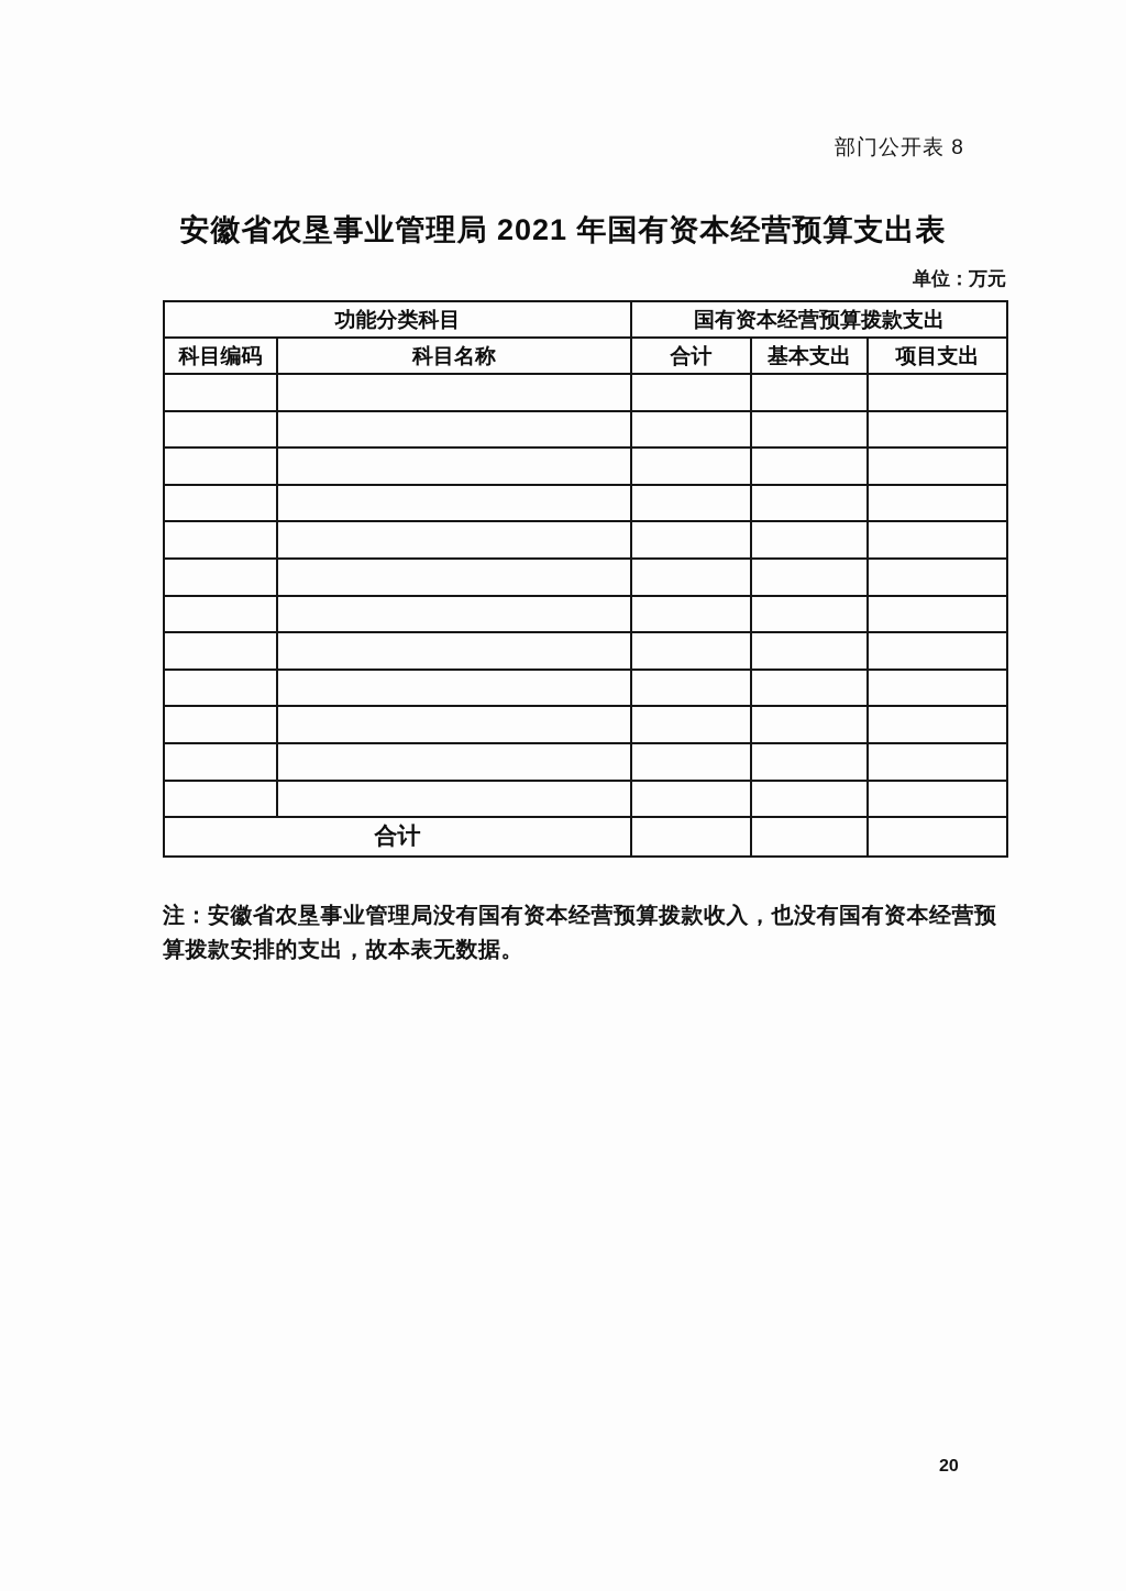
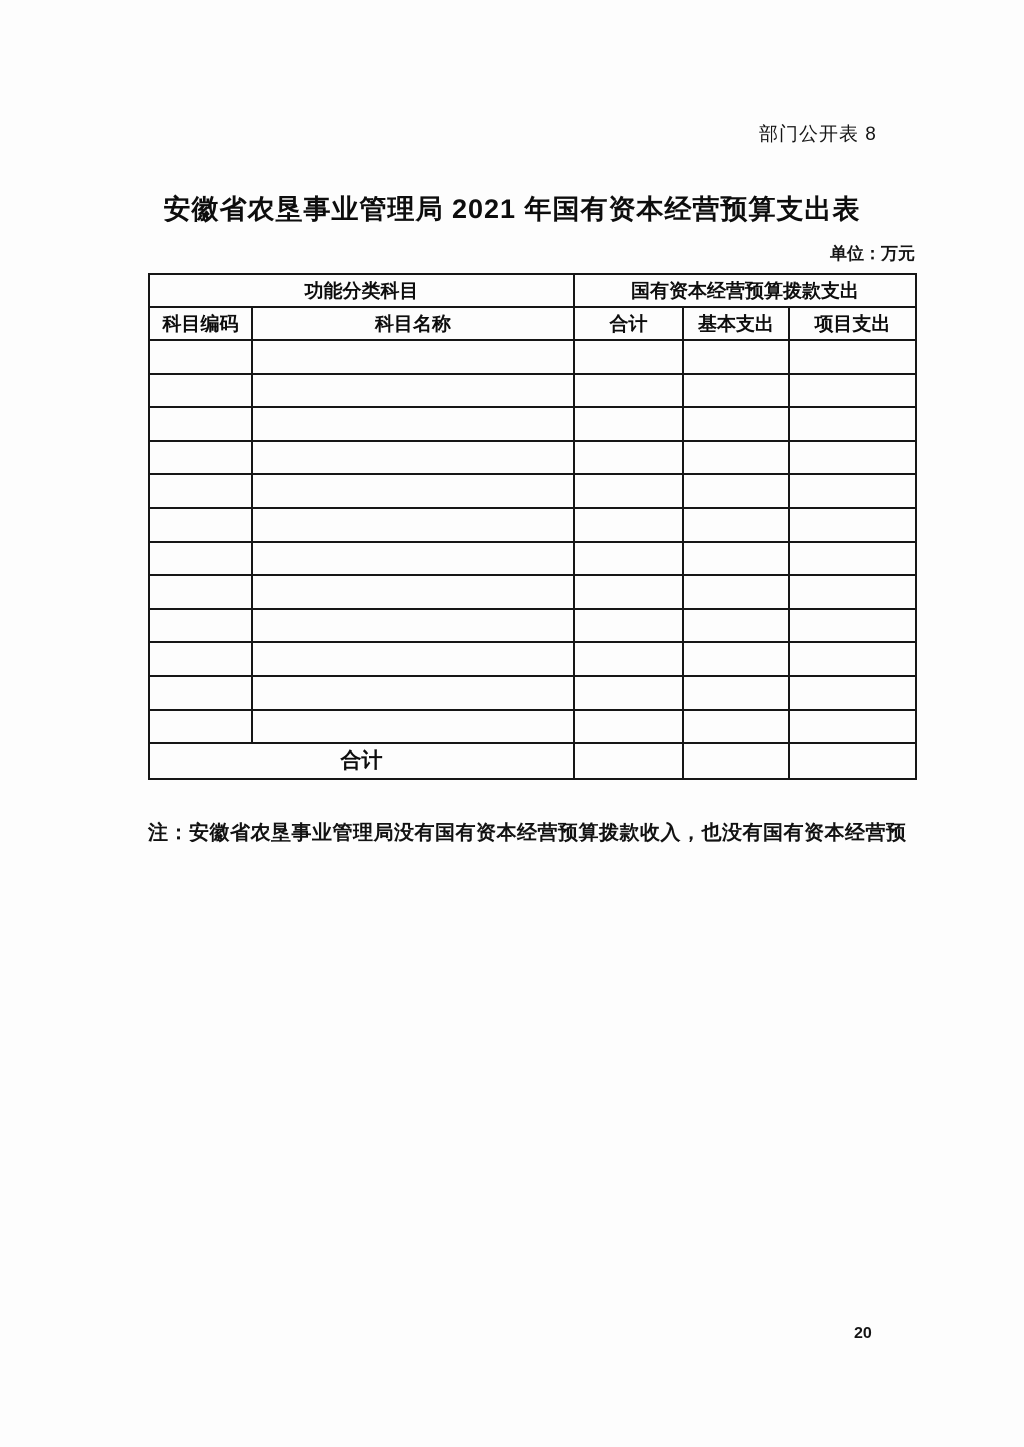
  部门公开表 8
  安徽省农垦事业管理局 2021 年国有资本经营预算支出表
  单位：万元
  功能分类科目	国有资本经营预算拨款支出
  科目编码	科目名称	合计	基本支出	项目支出
  合计
  注：安徽省农垦事业管理局没有国有资本经营预算拨款收入，也没有国有资本经营预
- 算拨款安排的支出，故本表无数据。
  20
